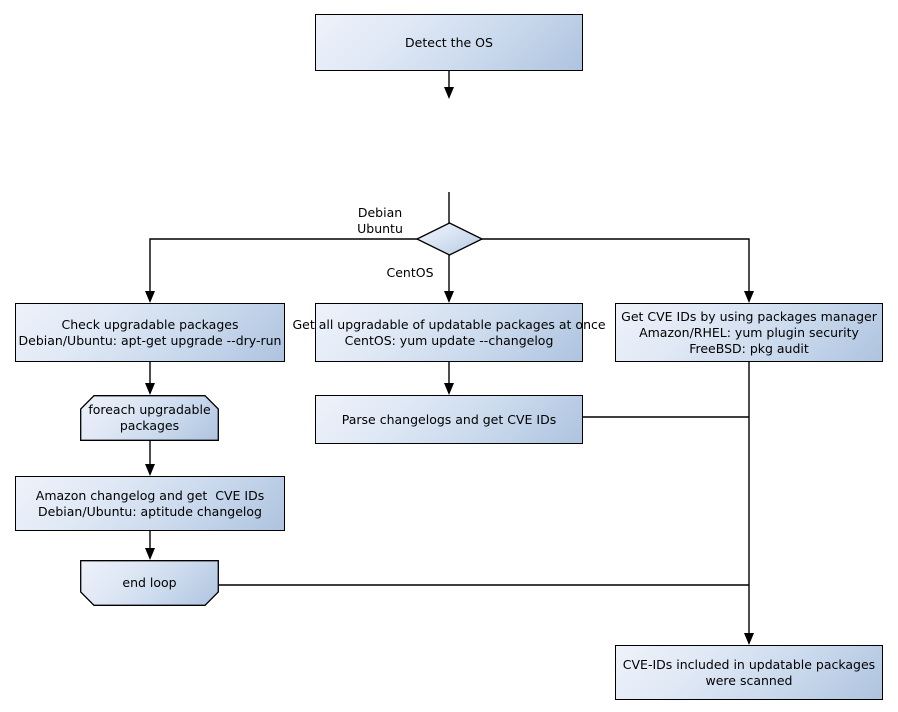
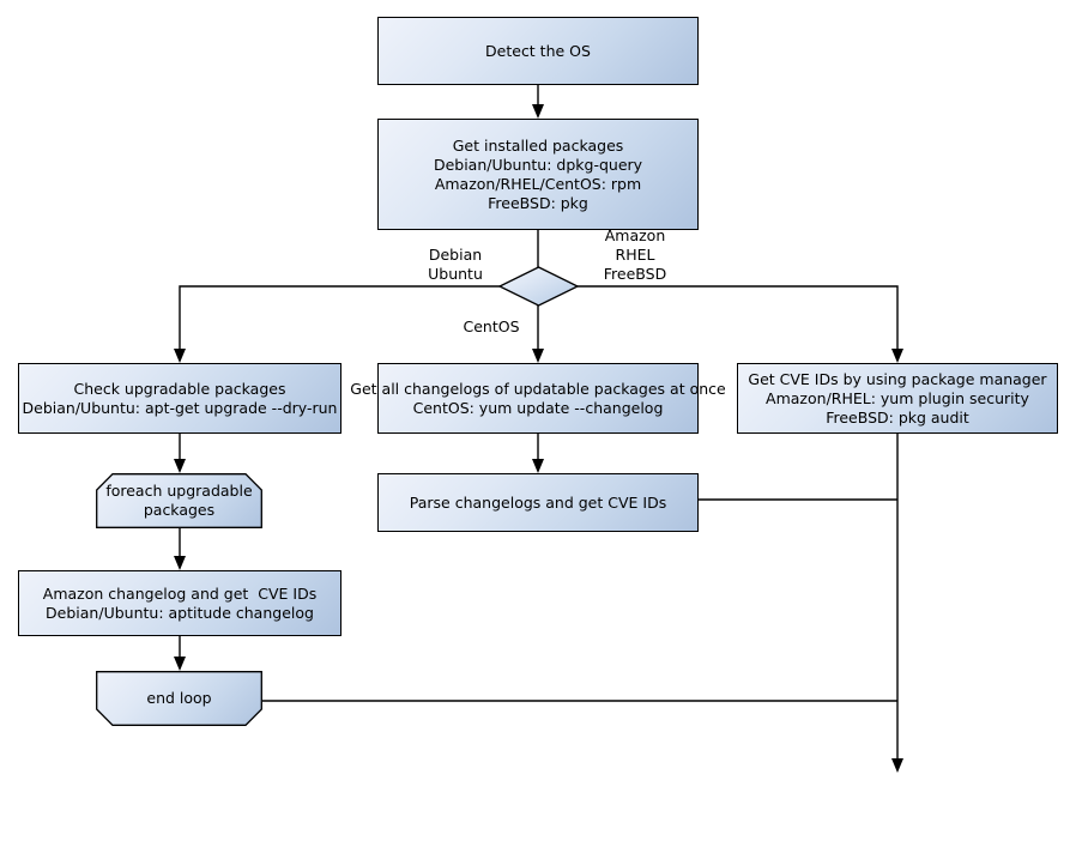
  Detect the OS
+ Get installed packages
+ Debian/Ubuntu: dpkg-query
+ Amazon/RHEL/CentOS: rpm
+ FreeBSD: pkg
  Debian
  Ubuntu
+ Amazon
+ RHEL
+ FreeBSD
  CentOS
  Check upgradable packages
  Debian/Ubuntu: apt-get upgrade --dry-run
- Get all upgradable of updatable packages at once
+ Get all changelogs of updatable packages at once
  CentOS: yum update --changelog
- Get CVE IDs by using packages manager
+ Get CVE IDs by using package manager
  Amazon/RHEL: yum plugin security
  FreeBSD: pkg audit
  foreach upgradable packages
  Amazon changelog and get CVE IDs
  Debian/Ubuntu: aptitude changelog
  Parse changelogs and get CVE IDs
  end loop
- CVE-IDs included in updatable packages
- were scanned
